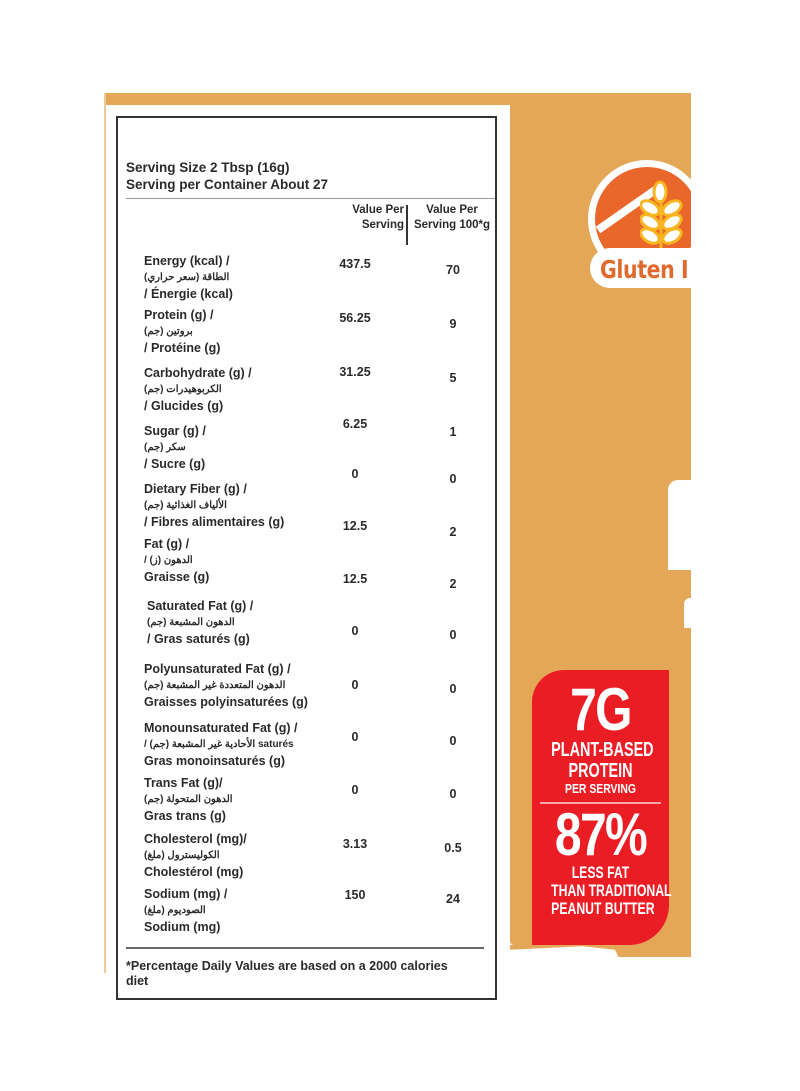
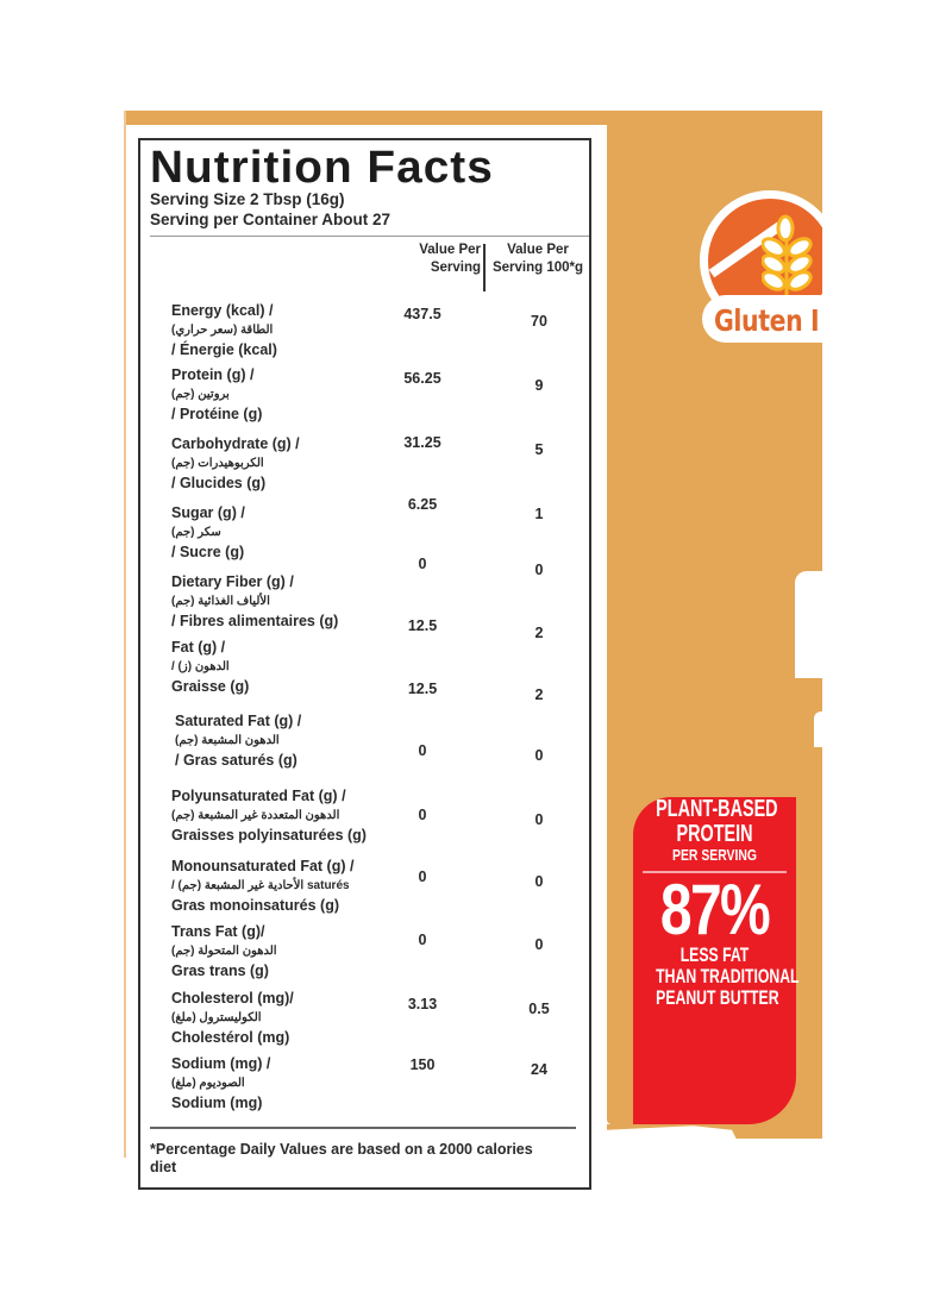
  Gluten I
- 7G
  PLANT-BASED
  PROTEIN
  PER SERVING
  87%
  LESS FAT
  THAN TRADITIONAL
  PEANUT BUTTER
+ Nutrition Facts
  Serving Size 2 Tbsp (16g)
  Serving per Container About 27
  Value Per
  Serving
  Value Per
  Serving 100*g
  Energy (kcal) /
  الطاقة (سعر حراري)
  / Énergie (kcal)
  437.5
  70
  Protein (g) /
  بروتين (جم)
  / Protéine (g)
  56.25
  9
  Carbohydrate (g) /
  الكربوهيدرات (جم)
  / Glucides (g)
  31.25
  5
  Sugar (g) /
  سكر (جم)
  / Sucre (g)
  6.25
  1
  Dietary Fiber (g) /
  الألياف الغذائية (جم)
  / Fibres alimentaires (g)
  0
  0
  Fat (g) /
  الدهون (ز) /
  Graisse (g)
  12.5
  2
  12.5
  2
  Saturated Fat (g) /
  الدهون المشبعة (جم)
  / Gras saturés (g)
  0
  0
  Polyunsaturated Fat (g) /
  الدهون المتعددة غير المشبعة (جم)
  Graisses polyinsaturées (g)
  0
  0
  Monounsaturated Fat (g) /
  saturés الأحادية غير المشبعة (جم) /
  Gras monoinsaturés (g)
  0
  0
  Trans Fat (g)/
  الدهون المتحولة (جم)
  Gras trans (g)
  0
  0
  Cholesterol (mg)/
  الكوليسترول (ملغ)
  Cholestérol (mg)
  3.13
  0.5
  Sodium (mg) /
  الصوديوم (ملغ)
  Sodium (mg)
  150
  24
  *Percentage Daily Values are based on a 2000 calories diet
